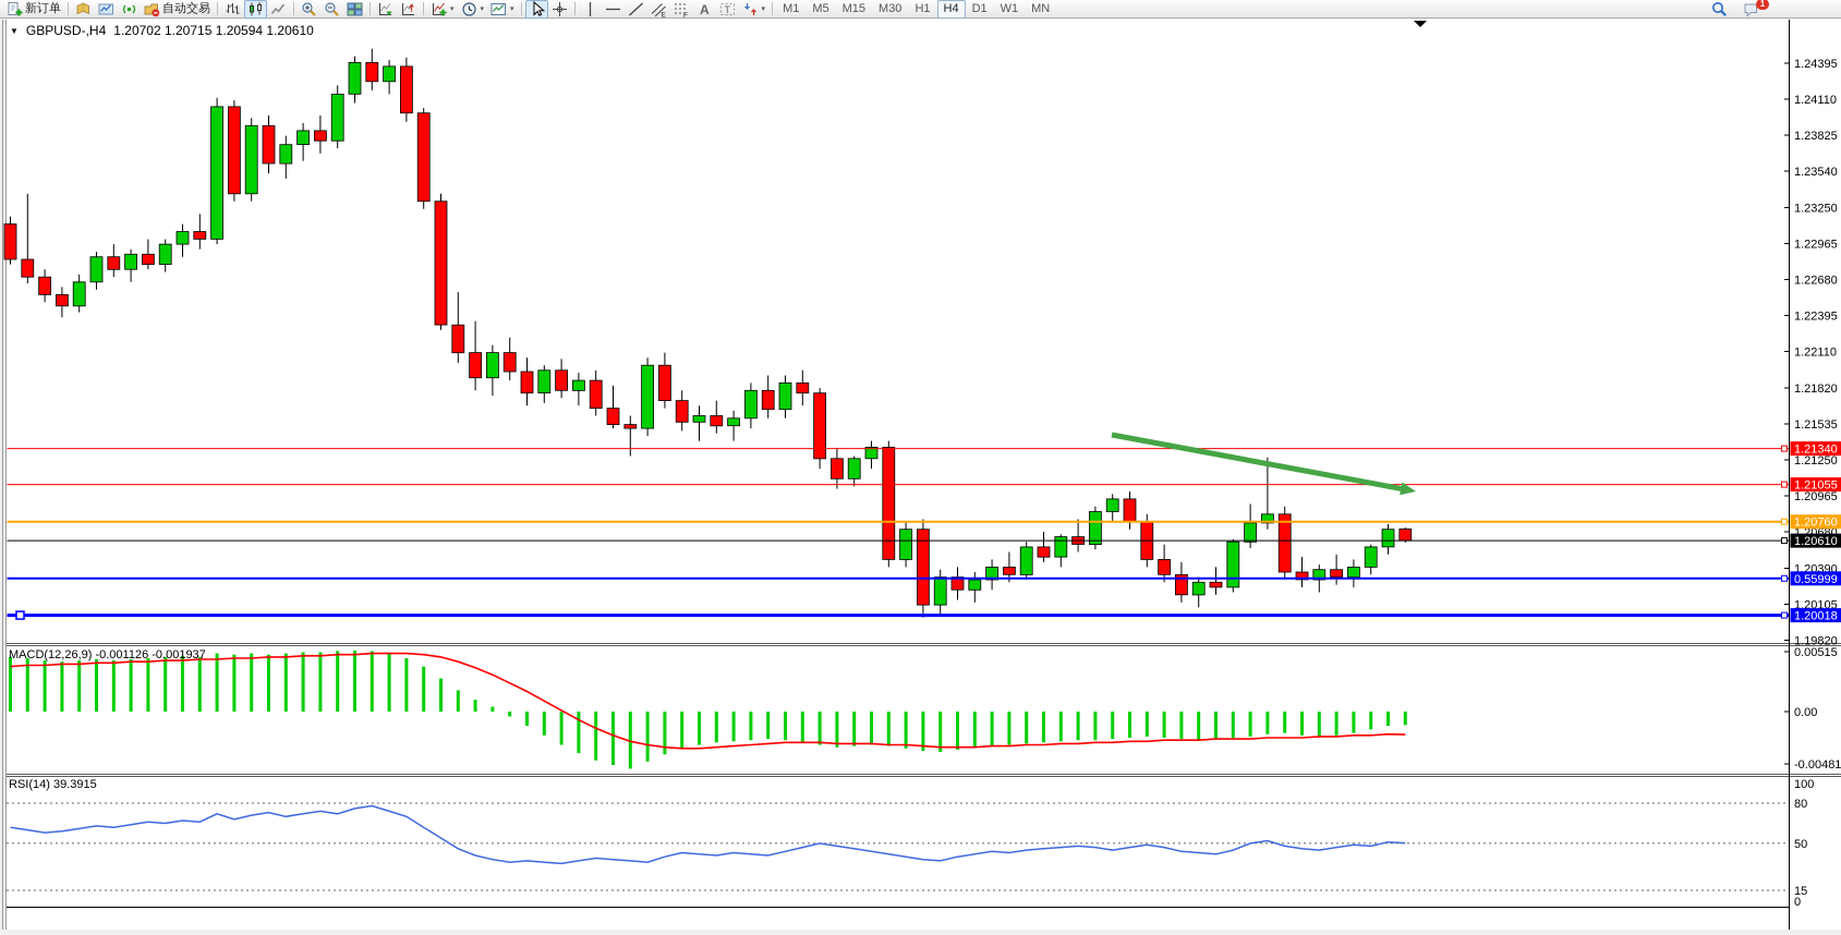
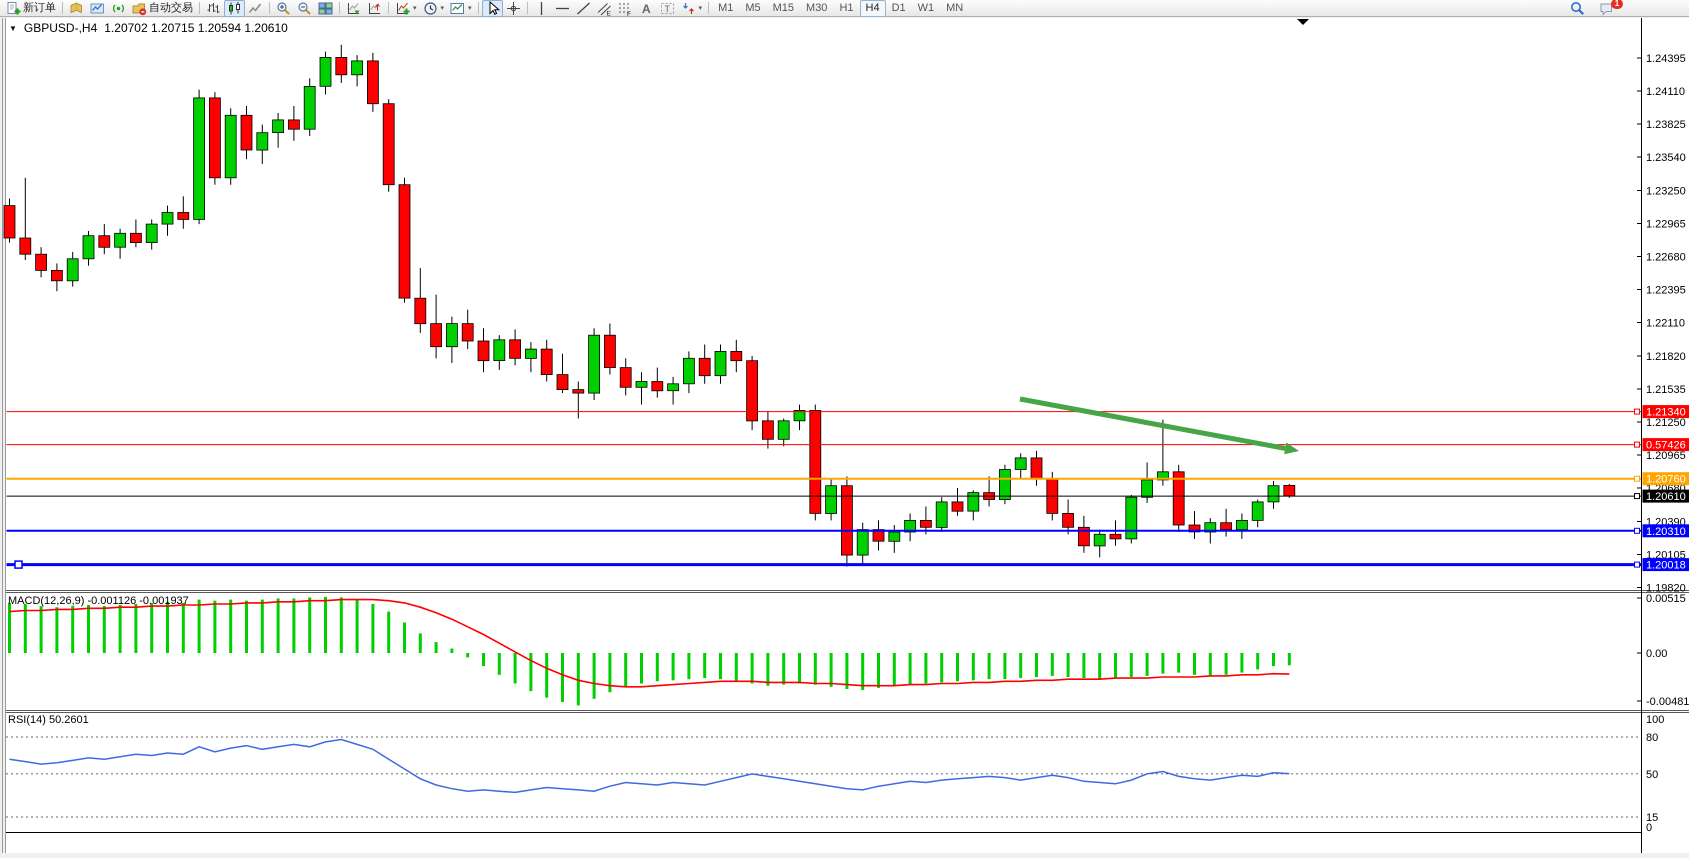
  新订单
  自动交易
  A
  T
  M1
  M5
  M15
  M30
  H1
  H4
  D1
  W1
  MN
  1
  ▼
  GBPUSD-,H4
  1.20702 1.20715 1.20594 1.20610
  MACD(12,26,9) -0.001126 -0.001937
- RSI(14) 39.3915
+ RSI(14) 50.2601
  1.24395
  1.24110
  1.23825
  1.23540
  1.23250
  1.22965
  1.22680
  1.22395
  1.22110
  1.21820
  1.21535
  1.21250
  1.20965
  1.20680
  1.20390
  1.20105
  1.19820
  1.21340
- 1.21055
+ 0.57426
  1.20760
  1.20610
- 0.55999
+ 1.20310
  1.20018
  0.00515
  0.00
  -0.00481
  100
  80
  50
  15
  0
